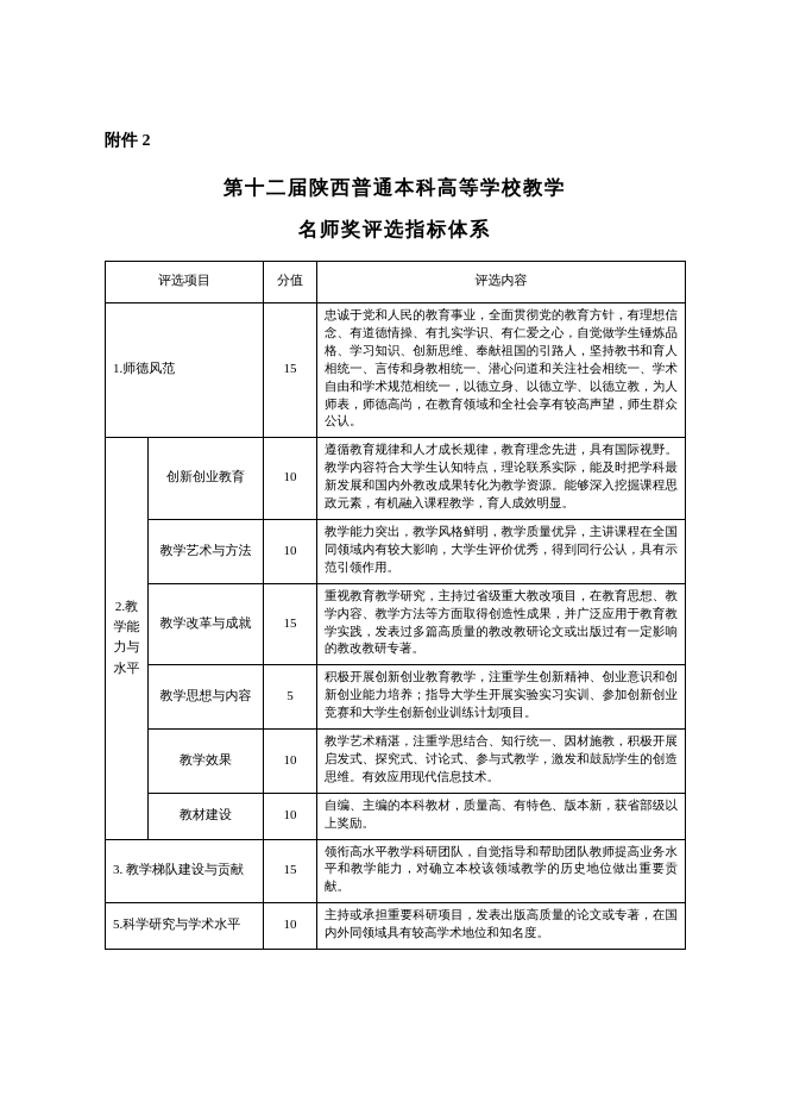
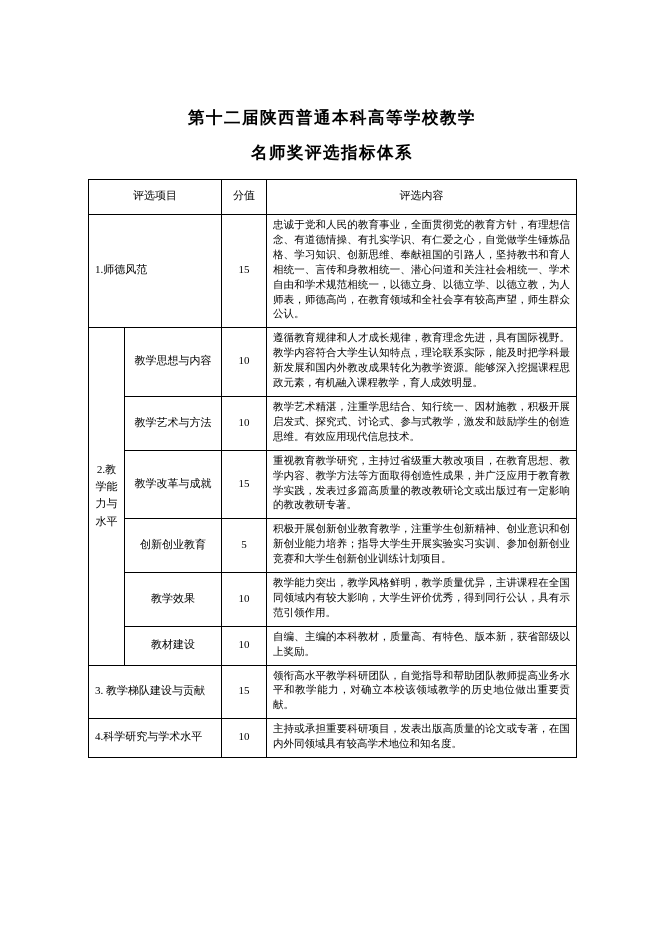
- 附件 2
  第十二届陕西普通本科高等学校教学
  名师奖评选指标体系
  评选项目	分值	评选内容
  1.师德风范	15	忠诚于党和人民的教育事业，全面贯彻党的教育方针，有理想信念、有道德情操、有扎实学识、有仁爱之心，自觉做学生锤炼品格、学习知识、创新思维、奉献祖国的引路人，坚持教书和育人相统一、言传和身教相统一、潜心问道和关注社会相统一、学术自由和学术规范相统一，以德立身、以德立学、以德立教，为人师表，师德高尚，在教育领域和全社会享有较高声望，师生群众公认。
- 2.教学能力与水平	创新创业教育	10	遵循教育规律和人才成长规律，教育理念先进，具有国际视野。教学内容符合大学生认知特点，理论联系实际，能及时把学科最新发展和国内外教改成果转化为教学资源。能够深入挖掘课程思政元素，有机融入课程教学，育人成效明显。
+ 2.教学能力与水平	教学思想与内容	10	遵循教育规律和人才成长规律，教育理念先进，具有国际视野。教学内容符合大学生认知特点，理论联系实际，能及时把学科最新发展和国内外教改成果转化为教学资源。能够深入挖掘课程思政元素，有机融入课程教学，育人成效明显。
- 教学艺术与方法	10	教学能力突出，教学风格鲜明，教学质量优异，主讲课程在全国同领域内有较大影响，大学生评价优秀，得到同行公认，具有示范引领作用。
+ 教学艺术与方法	10	教学艺术精湛，注重学思结合、知行统一、因材施教，积极开展启发式、探究式、讨论式、参与式教学，激发和鼓励学生的创造思维。有效应用现代信息技术。
  教学改革与成就	15	重视教育教学研究，主持过省级重大教改项目，在教育思想、教学内容、教学方法等方面取得创造性成果，并广泛应用于教育教学实践，发表过多篇高质量的教改教研论文或出版过有一定影响的教改教研专著。
- 教学思想与内容	5	积极开展创新创业教育教学，注重学生创新精神、创业意识和创新创业能力培养；指导大学生开展实验实习实训、参加创新创业竞赛和大学生创新创业训练计划项目。
+ 创新创业教育	5	积极开展创新创业教育教学，注重学生创新精神、创业意识和创新创业能力培养；指导大学生开展实验实习实训、参加创新创业竞赛和大学生创新创业训练计划项目。
- 教学效果	10	教学艺术精湛，注重学思结合、知行统一、因材施教，积极开展启发式、探究式、讨论式、参与式教学，激发和鼓励学生的创造思维。有效应用现代信息技术。
+ 教学效果	10	教学能力突出，教学风格鲜明，教学质量优异，主讲课程在全国同领域内有较大影响，大学生评价优秀，得到同行公认，具有示范引领作用。
  教材建设	10	自编、主编的本科教材，质量高、有特色、版本新，获省部级以上奖励。
  3. 教学梯队建设与贡献	15	领衔高水平教学科研团队，自觉指导和帮助团队教师提高业务水平和教学能力，对确立本校该领域教学的历史地位做出重要贡献。
- 5.科学研究与学术水平	10	主持或承担重要科研项目，发表出版高质量的论文或专著，在国内外同领域具有较高学术地位和知名度。
+ 4.科学研究与学术水平	10	主持或承担重要科研项目，发表出版高质量的论文或专著，在国内外同领域具有较高学术地位和知名度。
